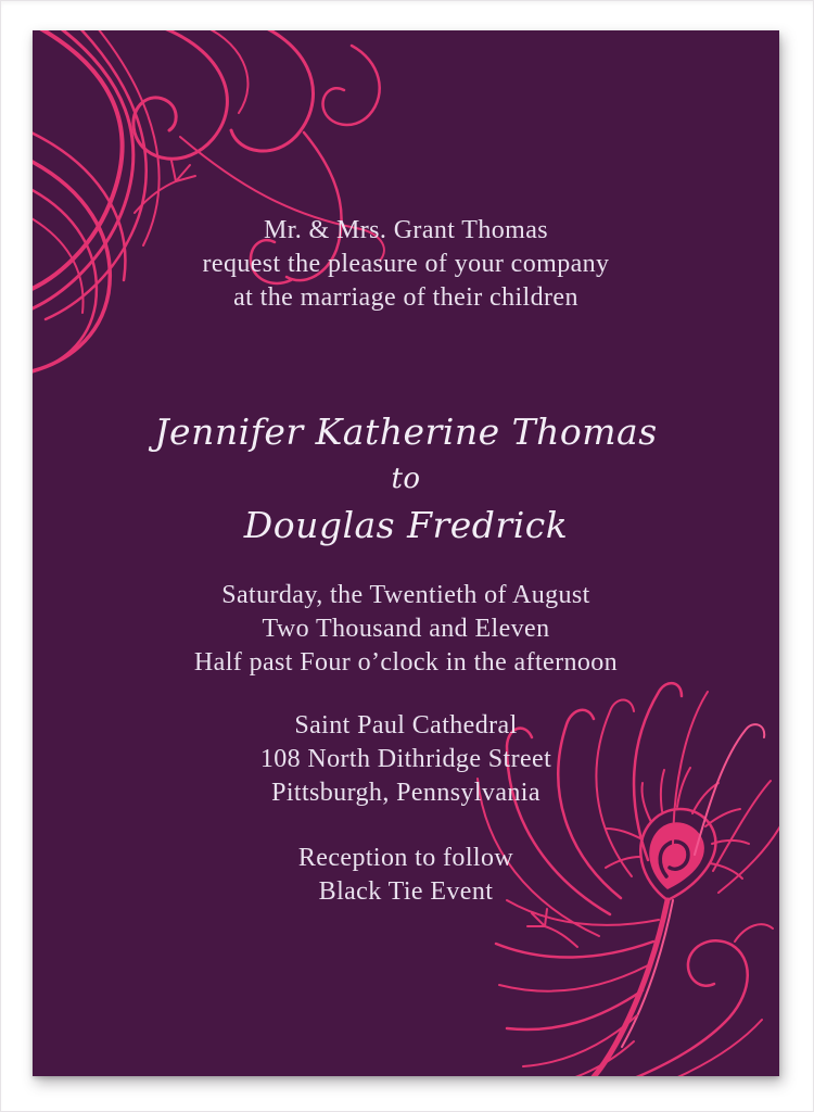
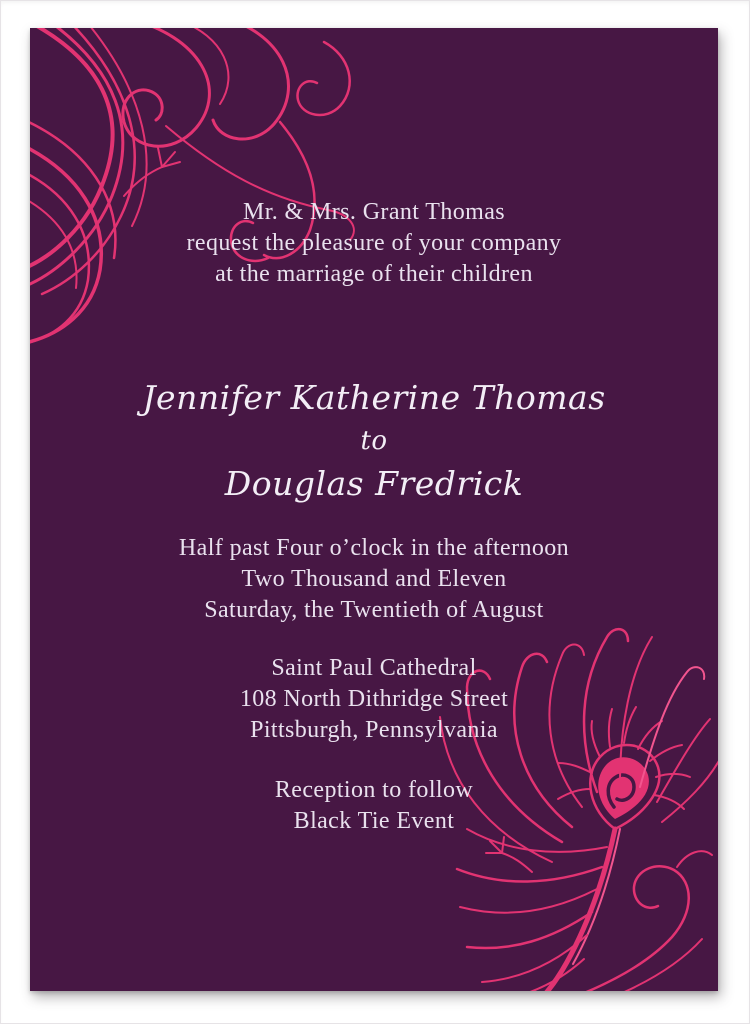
  Mr. & Mrs. Grant Thomas
  request the pleasure of your company
  at the marriage of their children
  Jennifer Katherine Thomas
  to
  Douglas Fredrick
- Saturday, the Twentieth of August
+ Half past Four o’clock in the afternoon
  Two Thousand and Eleven
- Half past Four o’clock in the afternoon
+ Saturday, the Twentieth of August
  Saint Paul Cathedral
  108 North Dithridge Street
  Pittsburgh, Pennsylvania
  Reception to follow
  Black Tie Event
